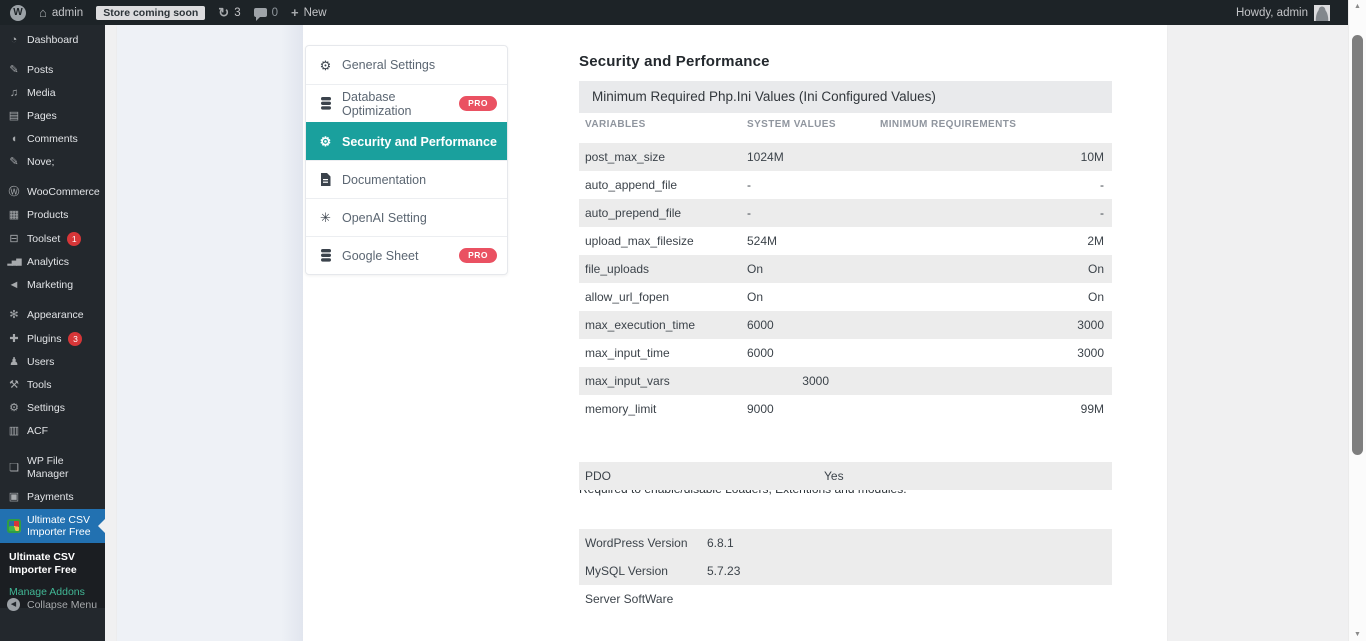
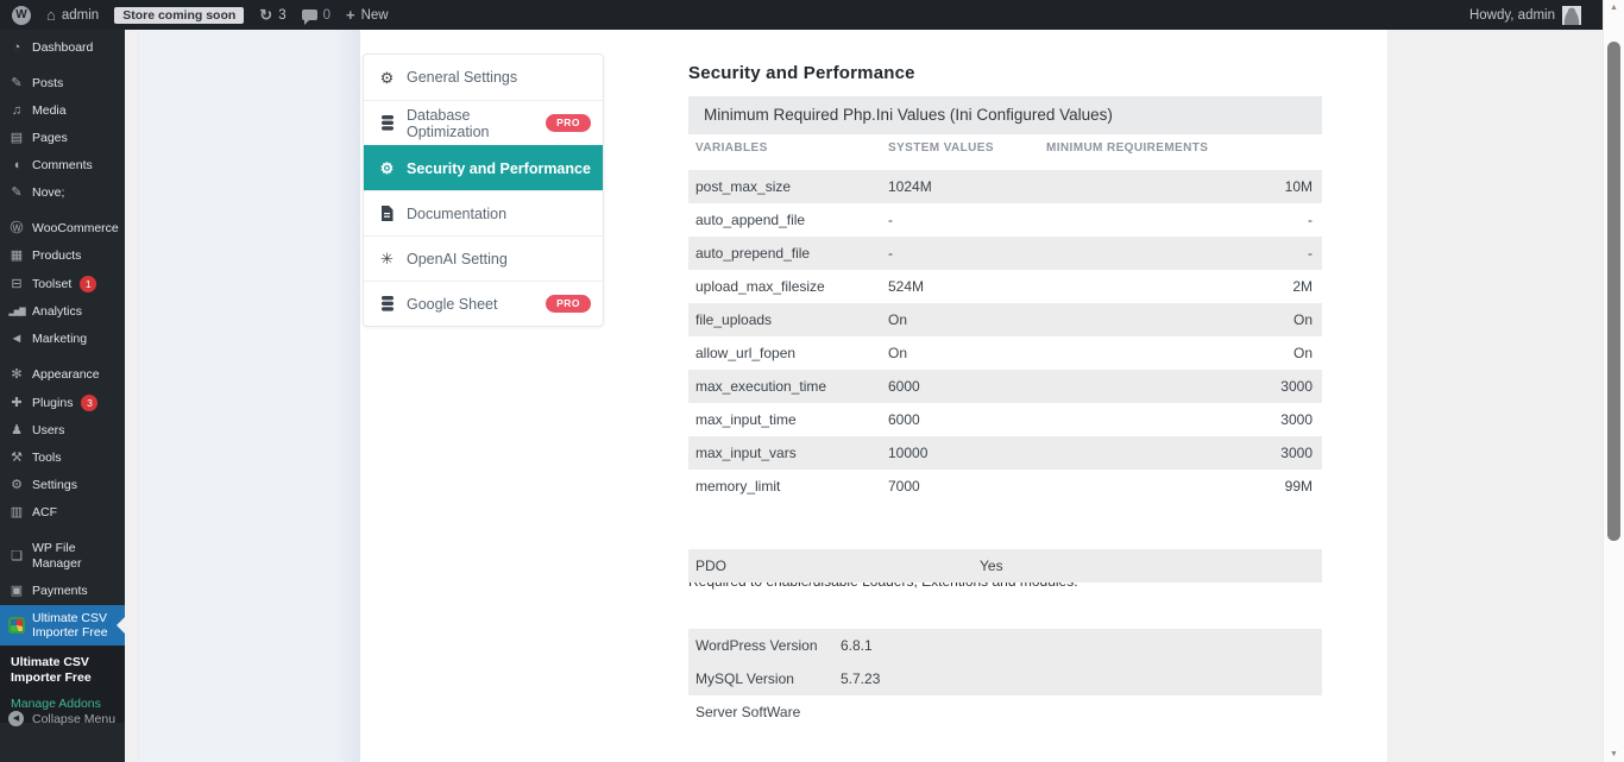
  W
  ⌂
  admin
  Store coming soon
  ↻
  3
  0
  +
  New
  Howdy, admin
  ◔
  Dashboard
  ✎
  Posts
  ♫
  Media
  ▤
  Pages
  ◖
  Comments
  ✎
  Nove;
  Ⓦ
  WooCommerce
  ▦
  Products
  ⊟
  Toolset
  1
  Analytics
  ◄
  Marketing
  ✻
  Appearance
  ✚
  Plugins
  3
  ♟
  Users
  ⚒
  Tools
  ⚙
  Settings
  ▥
  ACF
  ❏
  WP File Manager
  ▣
  Payments
  Ultimate CSV Importer Free
  Ultimate CSV Importer Free
  Manage Addons
  Collapse Menu
  ⚙
  General Settings
  Database Optimization
  PRO
  ⚙
  Security and Performance
  Documentation
  ✳
  OpenAI Setting
  Google Sheet
  PRO
  Security and Performance
  Minimum Required Php.Ini Values (Ini Configured Values)
  VARIABLES
  SYSTEM VALUES
  MINIMUM REQUIREMENTS
  post_max_size
  1024M
  10M
  auto_append_file
  -
  -
  auto_prepend_file
  -
  -
  upload_max_filesize
  524M
  2M
  file_uploads
  On
  On
  allow_url_fopen
  On
  On
  max_execution_time
  6000
  3000
  max_input_time
  6000
  3000
  max_input_vars
+ 10000
  3000
  memory_limit
- 9000
+ 7000
  99M
  PDO
  Yes
  WordPress Version
  6.8.1
  MySQL Version
  5.7.23
  Server SoftWare
